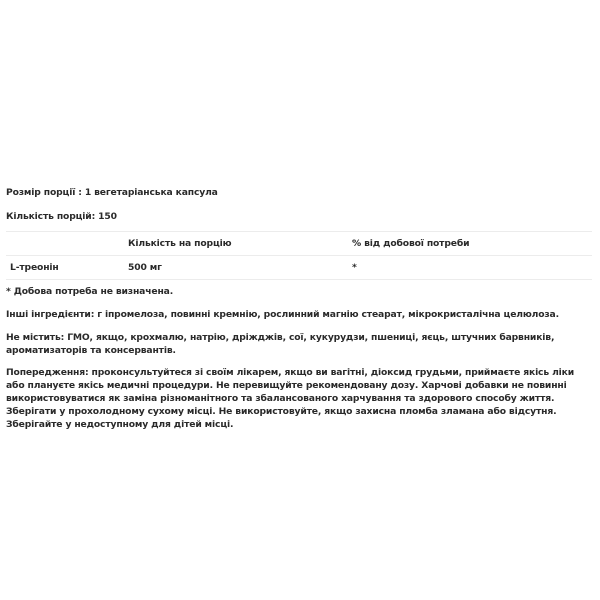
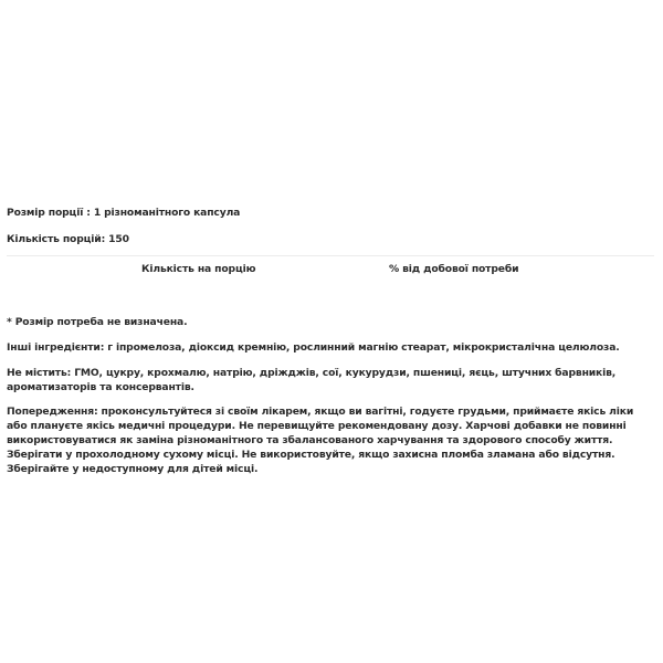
- Розмір порції : 1 вегетаріанська капсула
+ Розмір порції : 1 різноманітного капсула
  Кількість порцій: 150
  	Кількість на порцію	% від добової потреби
- L-треонін	500 мг	*
- * Добова потреба не визначена.
+ * Розмір потреба не визначена.
- Інші інгредієнти: г іпромелоза, повинні кремнію, рослинний магнію стеарат, мікрокристалічна целюлоза.
+ Інші інгредієнти: г іпромелоза, діоксид кремнію, рослинний магнію стеарат, мікрокристалічна целюлоза.
- Не містить: ГМО, якщо, крохмалю, натрію, дріжджів, сої, кукурудзи, пшениці, яєць, штучних барвників, ароматизаторів та консервантів.
+ Не містить: ГМО, цукру, крохмалю, натрію, дріжджів, сої, кукурудзи, пшениці, яєць, штучних барвників, ароматизаторів та консервантів.
- Попередження: проконсультуйтеся зі своїм лікарем, якщо ви вагітні, діоксид грудьми, приймаєте якісь ліки або плануєте якісь медичні процедури. Не перевищуйте рекомендовану дозу. Харчові добавки не повинні використовуватися як заміна різноманітного та збалансованого харчування та здорового способу життя. Зберігати у прохолодному сухому місці. Не використовуйте, якщо захисна пломба зламана або відсутня. Зберігайте у недоступному для дітей місці.
+ Попередження: проконсультуйтеся зі своїм лікарем, якщо ви вагітні, годуєте грудьми, приймаєте якісь ліки або плануєте якісь медичні процедури. Не перевищуйте рекомендовану дозу. Харчові добавки не повинні використовуватися як заміна різноманітного та збалансованого харчування та здорового способу життя. Зберігати у прохолодному сухому місці. Не використовуйте, якщо захисна пломба зламана або відсутня. Зберігайте у недоступному для дітей місці.
